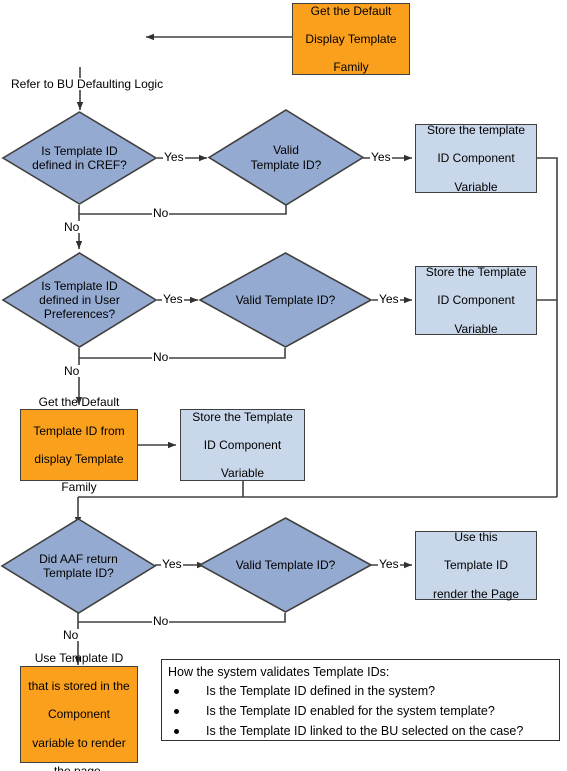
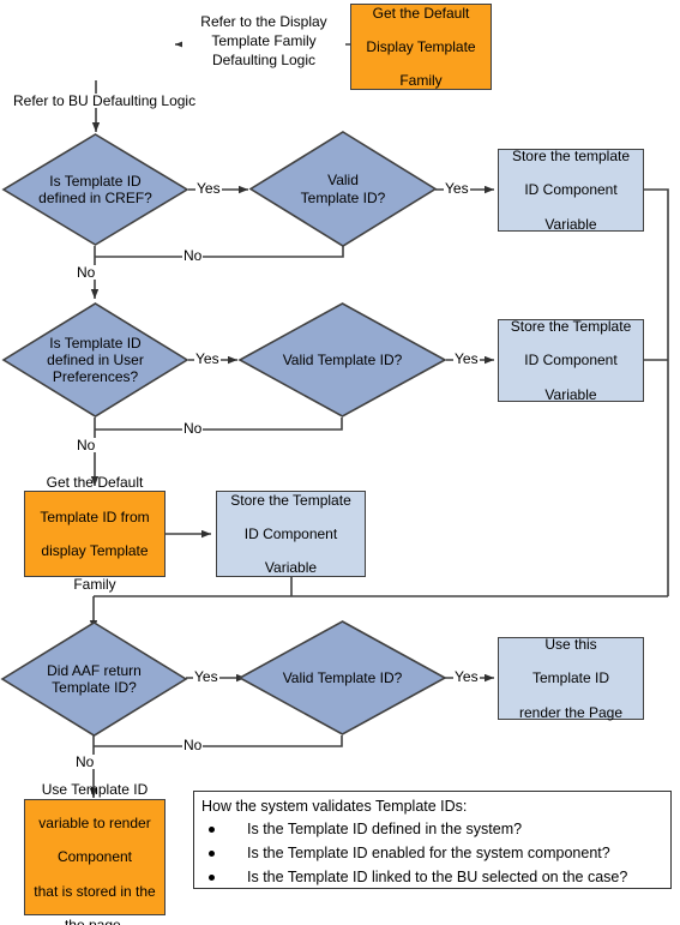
  Get the Default
  Display Template
  Family
+ Refer to the Display
+ Template Family
+ Defaulting Logic
  Refer to BU Defaulting Logic
  Is Template ID
  defined in CREF?
  Valid
  Template ID?
  Store the template
  ID Component
  Variable
  Yes
  Yes
  No
  No
  Is Template ID
  defined in User
  Preferences?
  Valid Template ID?
  Store the Template
  ID Component
  Variable
  Yes
  Yes
  No
  No
  Get the Default
  Template ID from
  display Template
  Family
  Store the Template
  ID Component
  Variable
  Did AAF return
  Template ID?
  Valid Template ID?
  Use this
  Template ID
  render the Page
  Yes
  Yes
  No
  No
  Use Template ID
- that is stored in the
+ variable to render
  Component
- variable to render
+ that is stored in the
  How the system validates Template IDs:
  Is the Template ID defined in the system?
- Is the Template ID enabled for the system template?
+ Is the Template ID enabled for the system component?
  Is the Template ID linked to the BU selected on the case?
